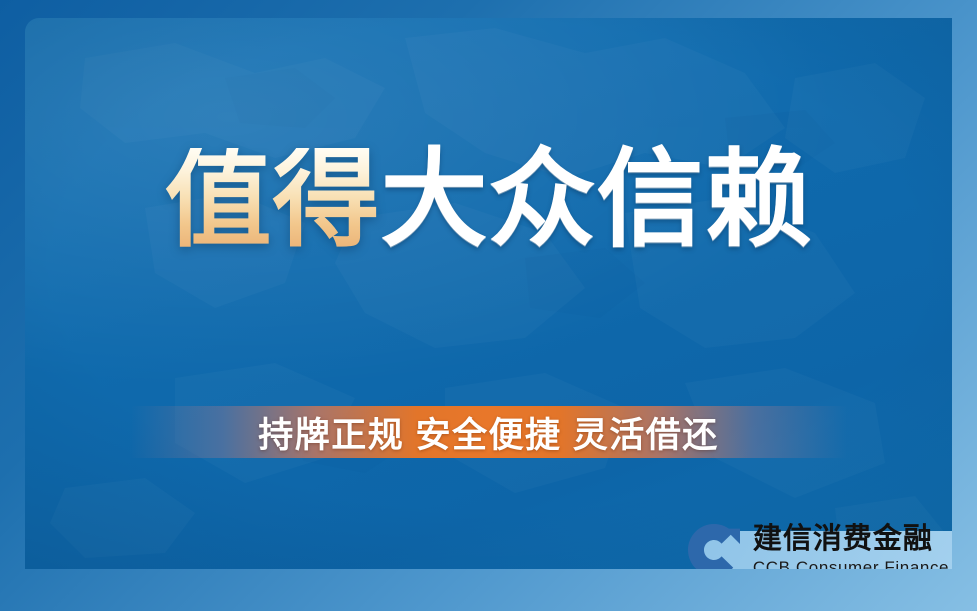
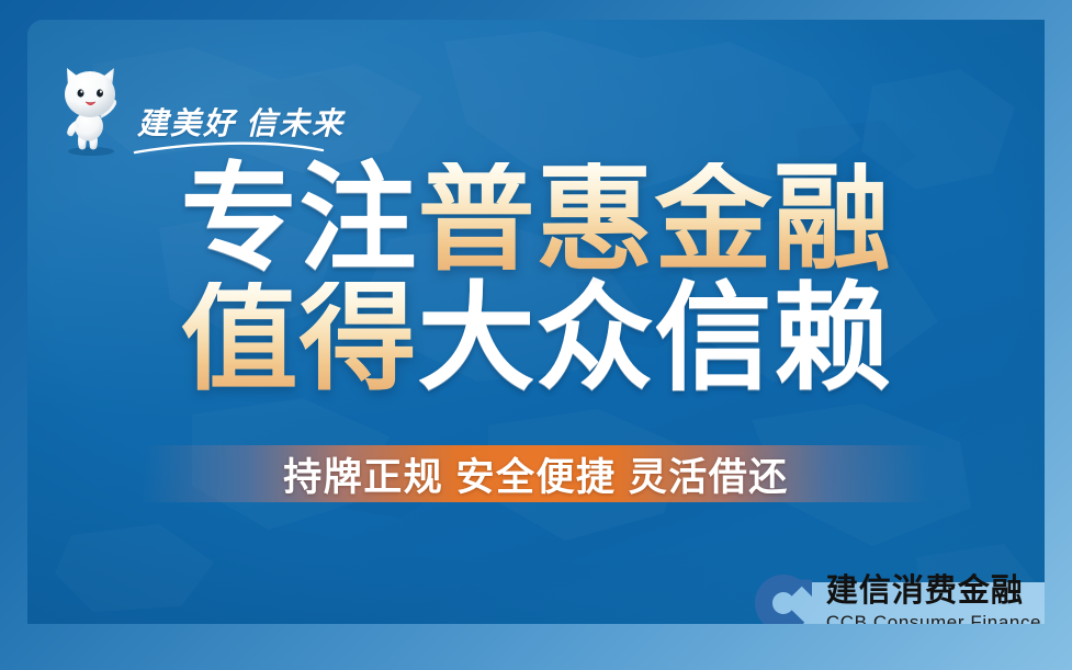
+ 建美好 信未来
+ 专注普惠金融
  值得大众信赖
  持牌正规 安全便捷 灵活借还
  建信消费金融
  CCB Consumer Finance
